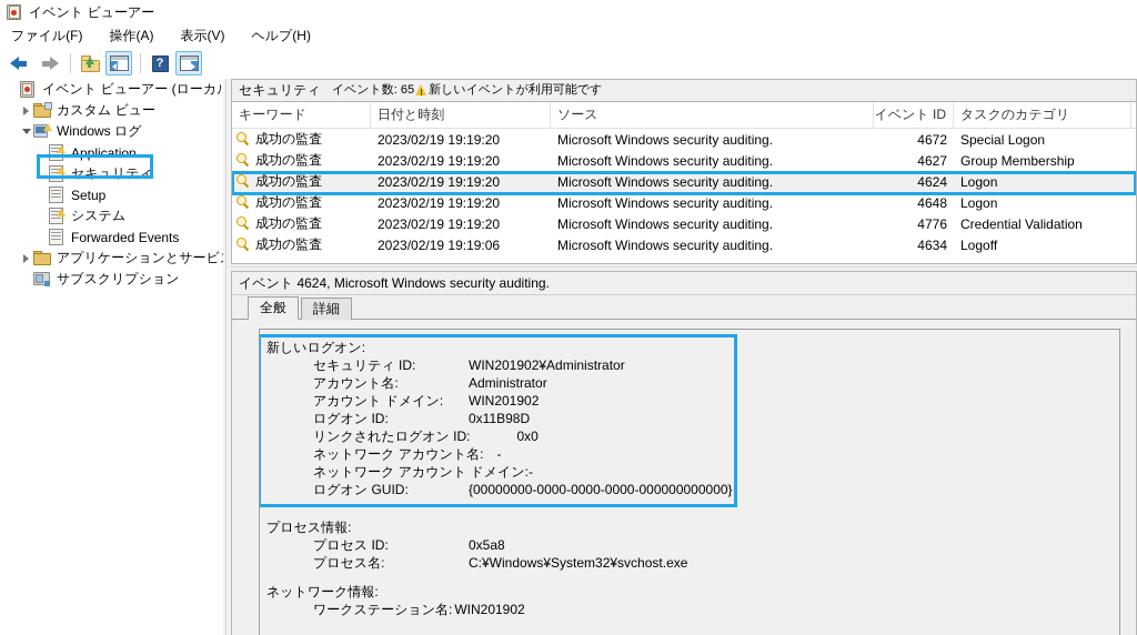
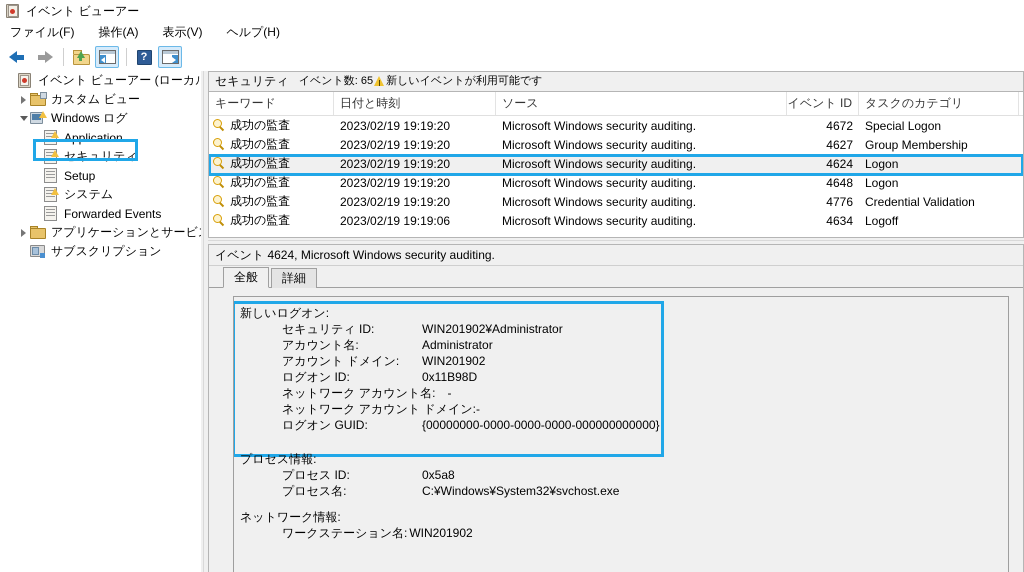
  イベント ビューアー
  ファイル(F)
  操作(A)
  表示(V)
  ヘルプ(H)
  ?
  イベント ビューアー (ローカ
  カスタム ビュー
  Windows ログ
  Application
  セキュリティ
  Setup
  システム
  Forwarded Events
  アプリケーションとサービ
  サブスクリプション
  セキュリティ
  イベント数: 65
  新しいイベントが利用可能です
  キーワード
  日付と時刻
  ソース
  イベント ID
  タスクのカテゴリ
  成功の監査
  2023/02/19 19:19:20
  Microsoft Windows security auditing.
  4672
  Special Logon
  成功の監査
  2023/02/19 19:19:20
  Microsoft Windows security auditing.
  4627
  Group Membership
  成功の監査
  2023/02/19 19:19:20
  Microsoft Windows security auditing.
  4624
  Logon
  成功の監査
  2023/02/19 19:19:20
  Microsoft Windows security auditing.
  4648
  Logon
  成功の監査
  2023/02/19 19:19:20
  Microsoft Windows security auditing.
  4776
  Credential Validation
  成功の監査
  2023/02/19 19:19:06
  Microsoft Windows security auditing.
  4634
  Logoff
  イベント 4624, Microsoft Windows security auditing.
  全般
  詳細
  新しいログオン:
  セキュリティ ID: WIN201902¥Administrator
  アカウント名: Administrator
  アカウント ドメイン: WIN201902
  ログオン ID: 0x11B98D
- リンクされたログオン ID: 0x0
  ネットワーク アカウント名: -
  ネットワーク アカウント ドメイン:-
  ログオン GUID: {00000000-0000-0000-0000-000000000000}
  プロセス情報:
  プロセス ID: 0x5a8
  プロセス名: C:¥Windows¥System32¥svchost.exe
  ネットワーク情報:
  ワークステーション名: WIN201902
